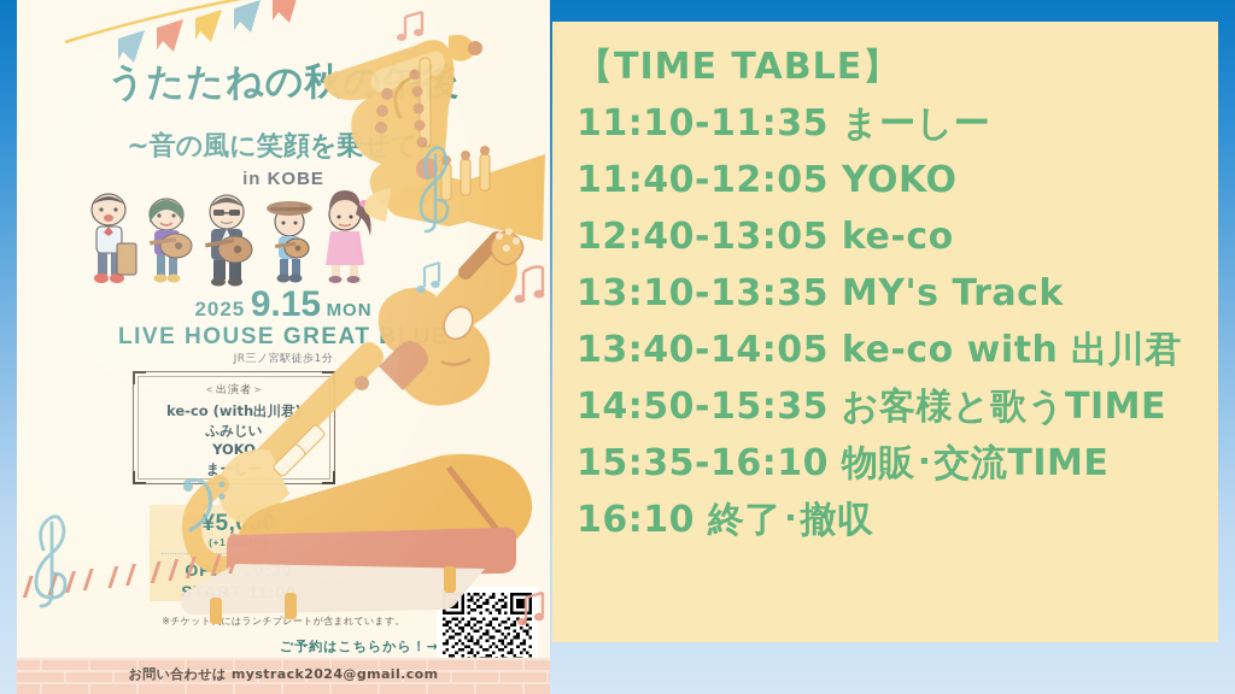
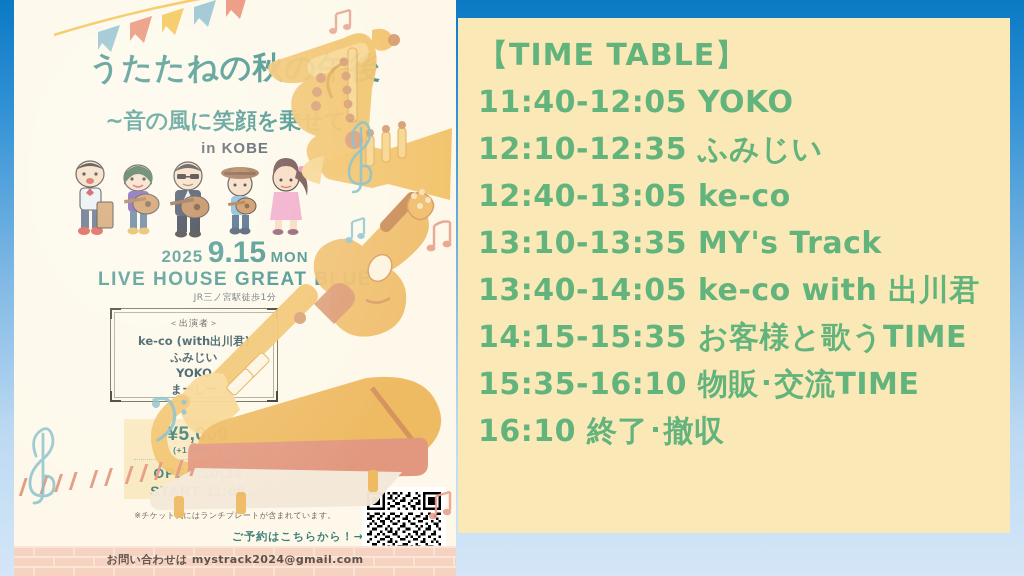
  【TIME TABLE】
- 11:10-11:35 まーしー
  11:40-12:05 YOKO
+ 12:10-12:35 ふみじい
  12:40-13:05 ke-co
  13:10-13:35 MY's Track
  13:40-14:05 ke-co with 出川君
- 14:50-15:35 お客様と歌うTIME
+ 14:15-15:35 お客様と歌うTIME
  15:35-16:10 物販･交流TIME
  16:10 終了･撤収
